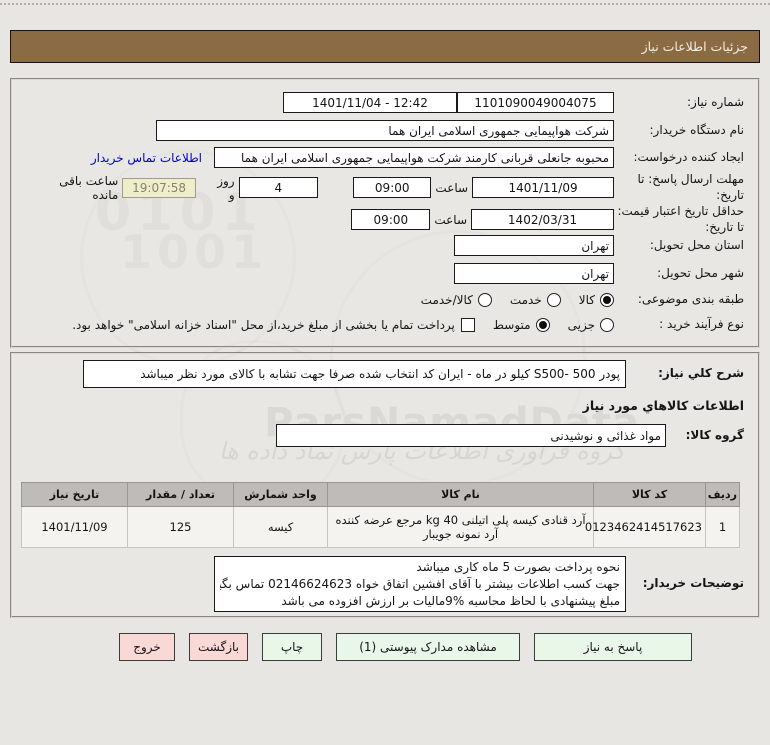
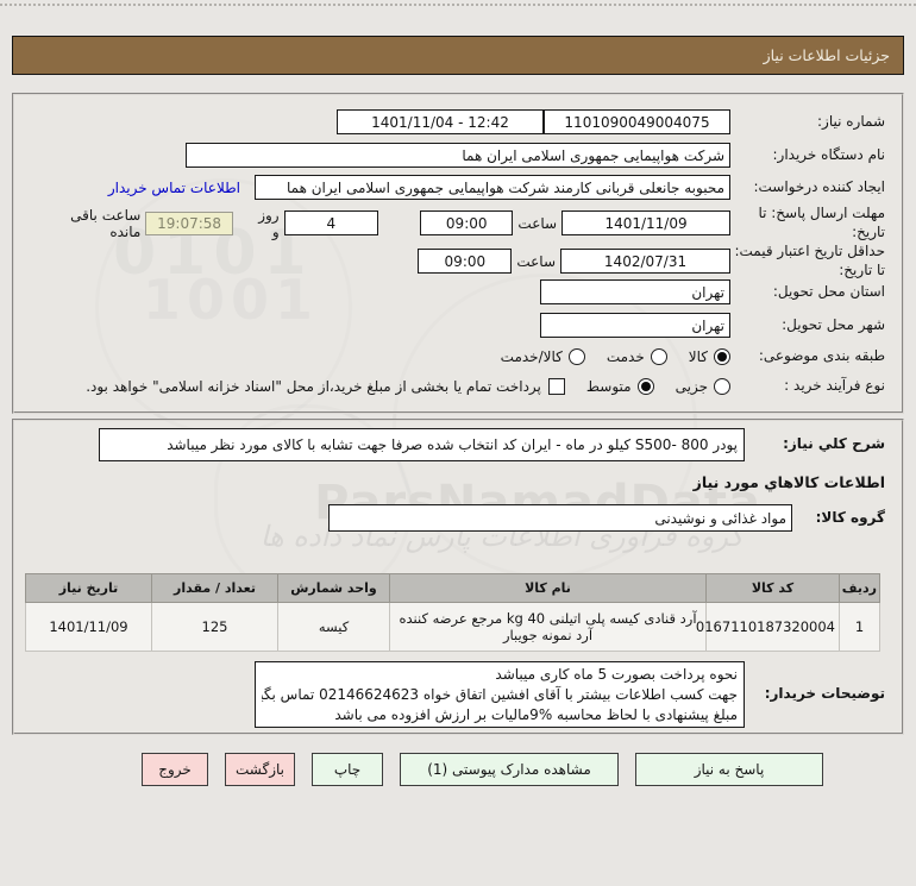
  0101
  ParsNamadData
  گروه فرآوری اطلاعات پارس نماد دا ها
  جزئیات اطلاعات نیاز
  شماره نیاز:
  1101090049004075
  1401/11/04 - 12:42
  نام دستگاه خریدار:
  شرکت هواپیمایی جمهوری اسلامی ایران هما
  ایجاد کننده درخواست:
  محبوبه جانعلی قربانی کارمند شرکت هواپیمایی جمهوری اسلامی ایران هما
  اطلاعات تماس خریدار
  مهلت ارسال پاسخ: تا تاریخ:
  1401/11/09
  ساعت
  09:00
  4
  روز و
  19:07:58
  ساعت باقی مانده
  حداقل تاریخ اعتبار قیمت: تا تاریخ:
- 1402/03/31
+ 1402/07/31
  ساعت
  09:00
  استان محل تحویل:
  تهران
  شهر محل تحویل:
  تهران
  طبقه بندی موضوعی:
  کالا
  خدمت
  کالا/خدمت
  نوع فرآیند خرید :
  جزیی
  متوسط
  پرداخت تمام یا بخشی از مبلغ خرید،از محل "اسناد خزانه اسلامی" خواهد بود.
  شرح کلي نیاز:
- پودر S500- 500 کیلو در ماه - ایران کد انتخاب شده صرفا جهت تشابه با کالای مورد نظر میباشد
+ پودر S500- 800 کیلو در ماه - ایران کد انتخاب شده صرفا جهت تشابه با کالای مورد نظر میباشد
  اطلاعات کالاهاي مورد نیاز
  گروه کالا:
  مواد غذائی و نوشیدنی
  ردیف	کد کالا	نام کالا	واحد شمارش	تعداد / مقدار	تاریخ نیاز
- 1	0123462414517623	آرد قنادی کیسه پلی اتیلنی 40 kg مرجع عرضه کننده آرد نمونه جویبار	کیسه	125	1401/11/09
+ 1	0167110187320004	آرد قنادی کیسه پلی اتیلنی 40 kg مرجع عرضه کننده آرد نمونه جویبار	کیسه	125	1401/11/09
  توضیحات خریدار:
  نحوه پرداخت بصورت 5 ماه کاری میباشد
  جهت کسب اطلاعات بیشتر با آقای افشین اتفاق خواه 02146624623 تماس بگی
  مبلغ پیشنهادی با لحاظ محاسبه %9مالیات بر ارزش افزوده می باشد
  پاسخ به نیاز
  مشاهده مدارک پیوستی (1)
  چاپ
  بازگشت
  خروج
